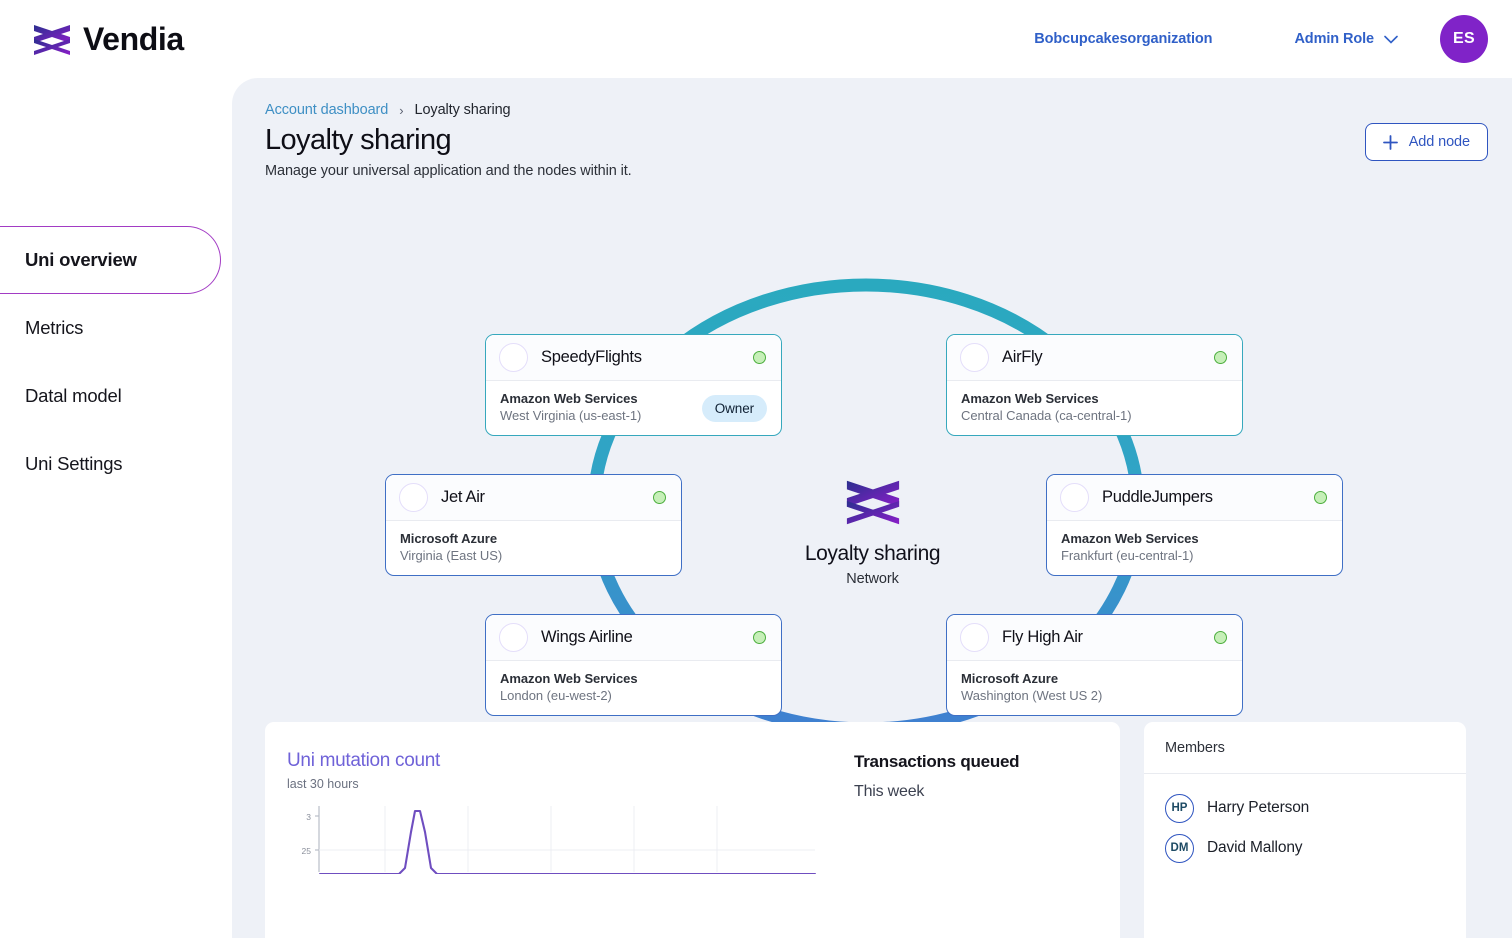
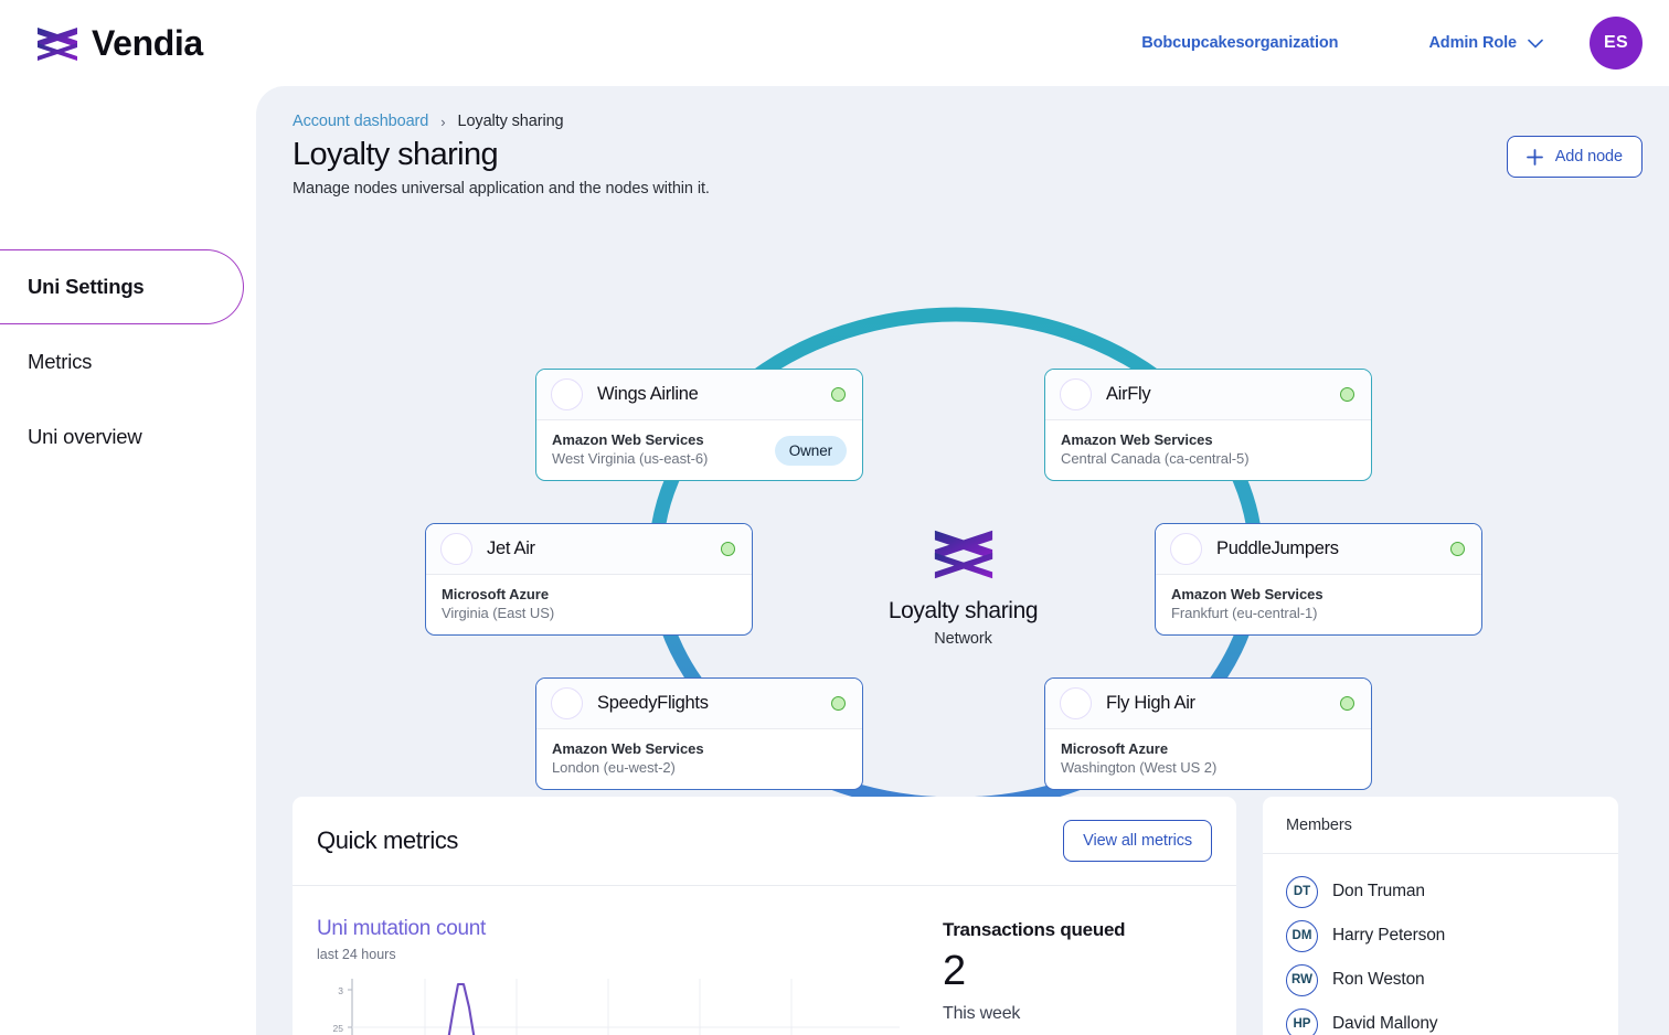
  Vendia
  Bobcupcakesorganization
  Admin Role
  ES
- Uni overview
+ Uni Settings
  Metrics
- Datal model
- Uni Settings
+ Uni overview
  Account dashboard
  ›
  Loyalty sharing
  Loyalty sharing
- Manage your universal application and the nodes within it.
+ Manage nodes universal application and the nodes within it.
  Add node
  Loyalty sharing
  Network
- SpeedyFlights
+ Wings Airline
  Amazon Web Services
- West Virginia (us-east-1)
+ West Virginia (us-east-6)
  Owner
  AirFly
  Amazon Web Services
- Central Canada (ca-central-1)
+ Central Canada (ca-central-5)
  Jet Air
  Microsoft Azure
  Virginia (East US)
  PuddleJumpers
  Amazon Web Services
  Frankfurt (eu-central-1)
- Wings Airline
+ SpeedyFlights
  Amazon Web Services
  London (eu-west-2)
  Fly High Air
  Microsoft Azure
  Washington (West US 2)
+ Quick metrics
+ View all metrics
  Uni mutation count
- last 30 hours
+ last 24 hours
  3
  25
  Transactions queued
+ 2
  This week
  Members
+ DT
+ Don Truman
- HP
+ DM
  Harry Peterson
+ RW
+ Ron Weston
- DM
+ HP
  David Mallony
